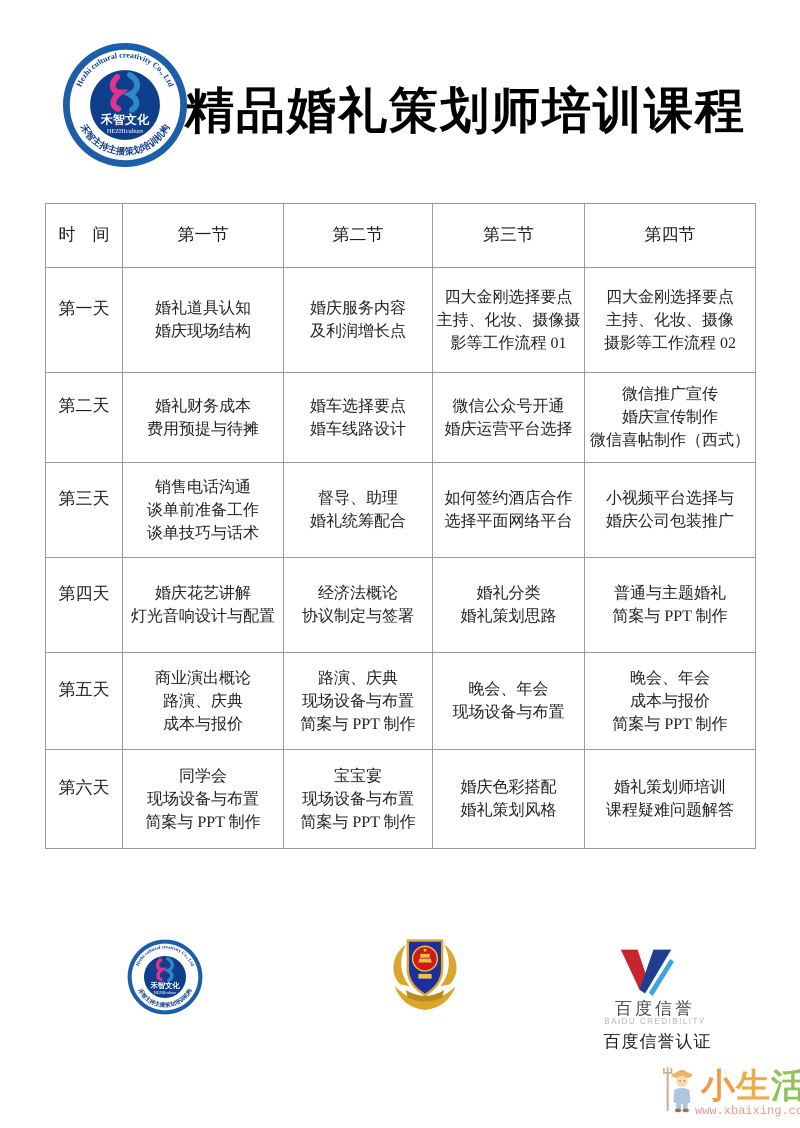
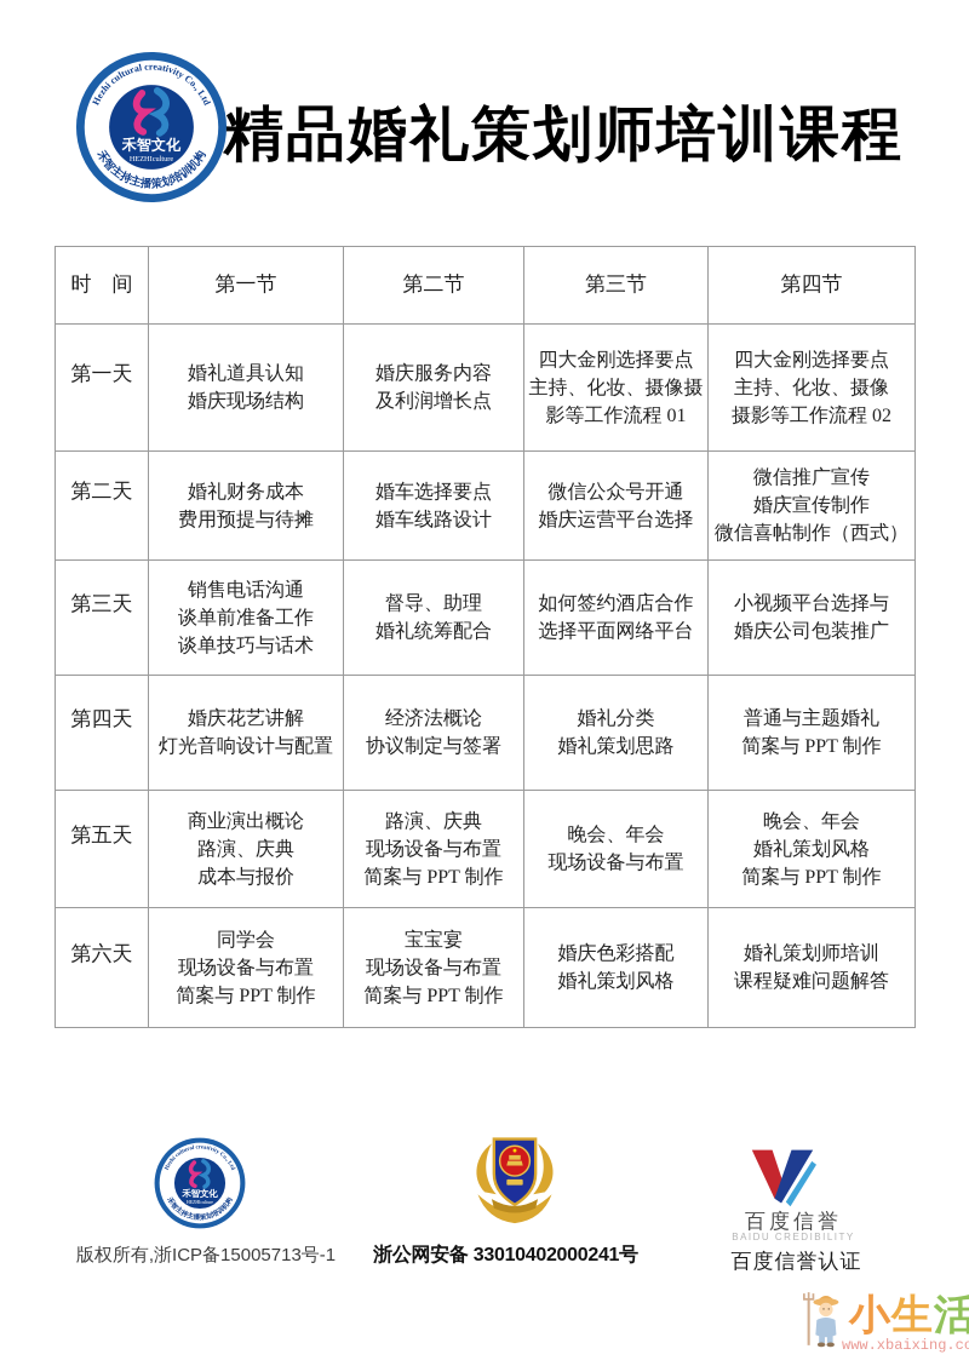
  精品婚礼策划师培训课程
  时 间	第一节	第二节	第三节	第四节
  第一天	婚礼道具认知 婚庆现场结构	婚庆服务内容 及利润增长点	四大金刚选择要点 主持、化妆、摄像摄 影等工作流程 01	四大金刚选择要点 主持、化妆、摄像 摄影等工作流程 02
  第二天	婚礼财务成本 费用预提与待摊	婚车选择要点 婚车线路设计	微信公众号开通 婚庆运营平台选择	微信推广宣传 婚庆宣传制作 微信喜帖制作（西式）
  第三天	销售电话沟通 谈单前准备工作 谈单技巧与话术	督导、助理 婚礼统筹配合	如何签约酒店合作 选择平面网络平台	小视频平台选择与 婚庆公司包装推广
  第四天	婚庆花艺讲解 灯光音响设计与配置	经济法概论 协议制定与签署	婚礼分类 婚礼策划思路	普通与主题婚礼 简案与 PPT 制作
- 第五天	商业演出概论 路演、庆典 成本与报价	路演、庆典 现场设备与布置 简案与 PPT 制作	晚会、年会 现场设备与布置	晚会、年会 成本与报价 简案与 PPT 制作
+ 第五天	商业演出概论 路演、庆典 成本与报价	路演、庆典 现场设备与布置 简案与 PPT 制作	晚会、年会 现场设备与布置	晚会、年会 婚礼策划风格 简案与 PPT 制作
  第六天	同学会 现场设备与布置 简案与 PPT 制作	宝宝宴 现场设备与布置 简案与 PPT 制作	婚庆色彩搭配 婚礼策划风格	婚礼策划师培训 课程疑难问题解答
+ 版权所有,浙ICP备15005713号-1
+ 浙公网安备 33010402000241号
  百度信誉
  BAIDU CREDIBILITY
  百度信誉认证
  小生活
  www.xbaixing.co
